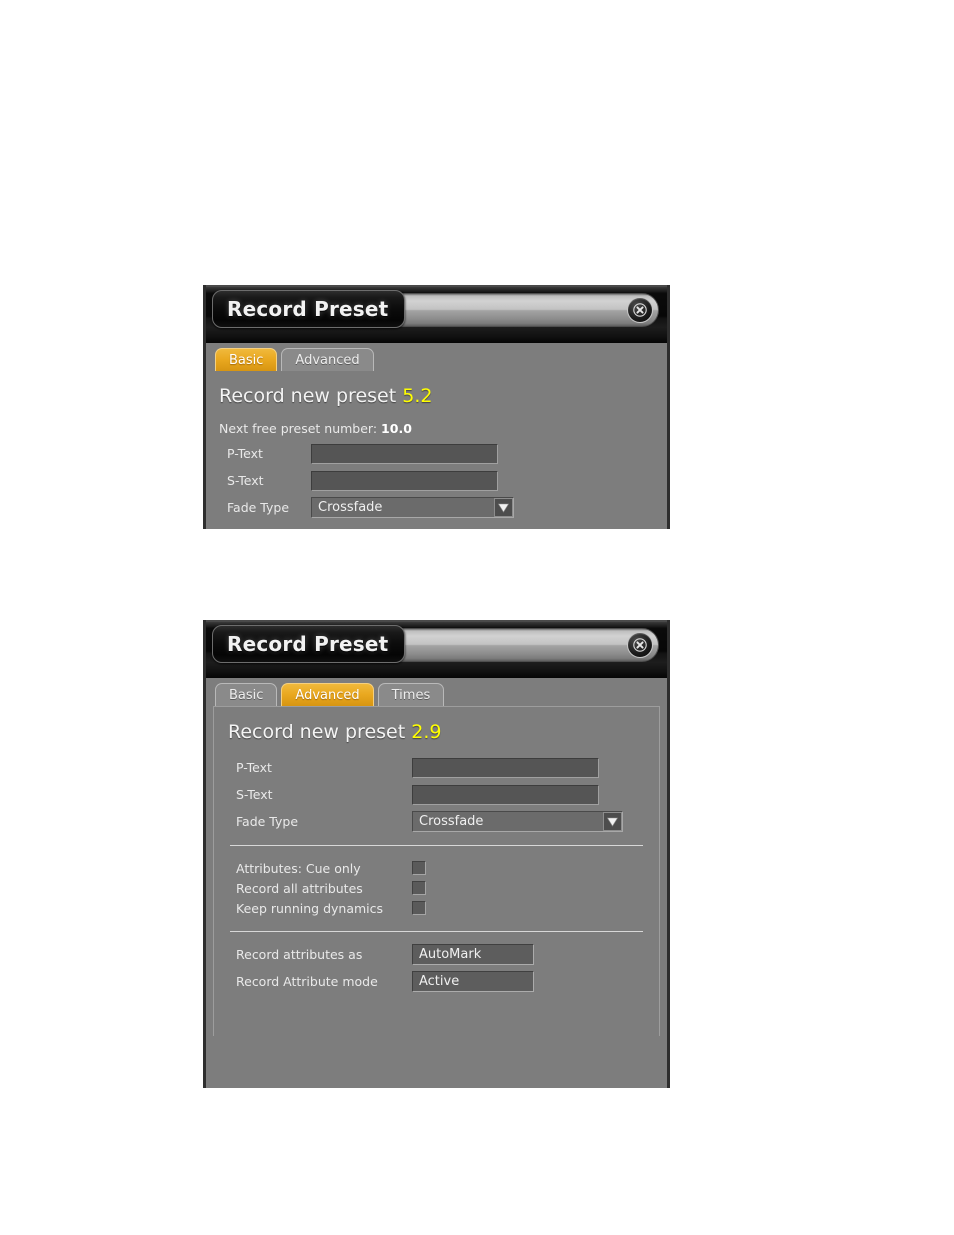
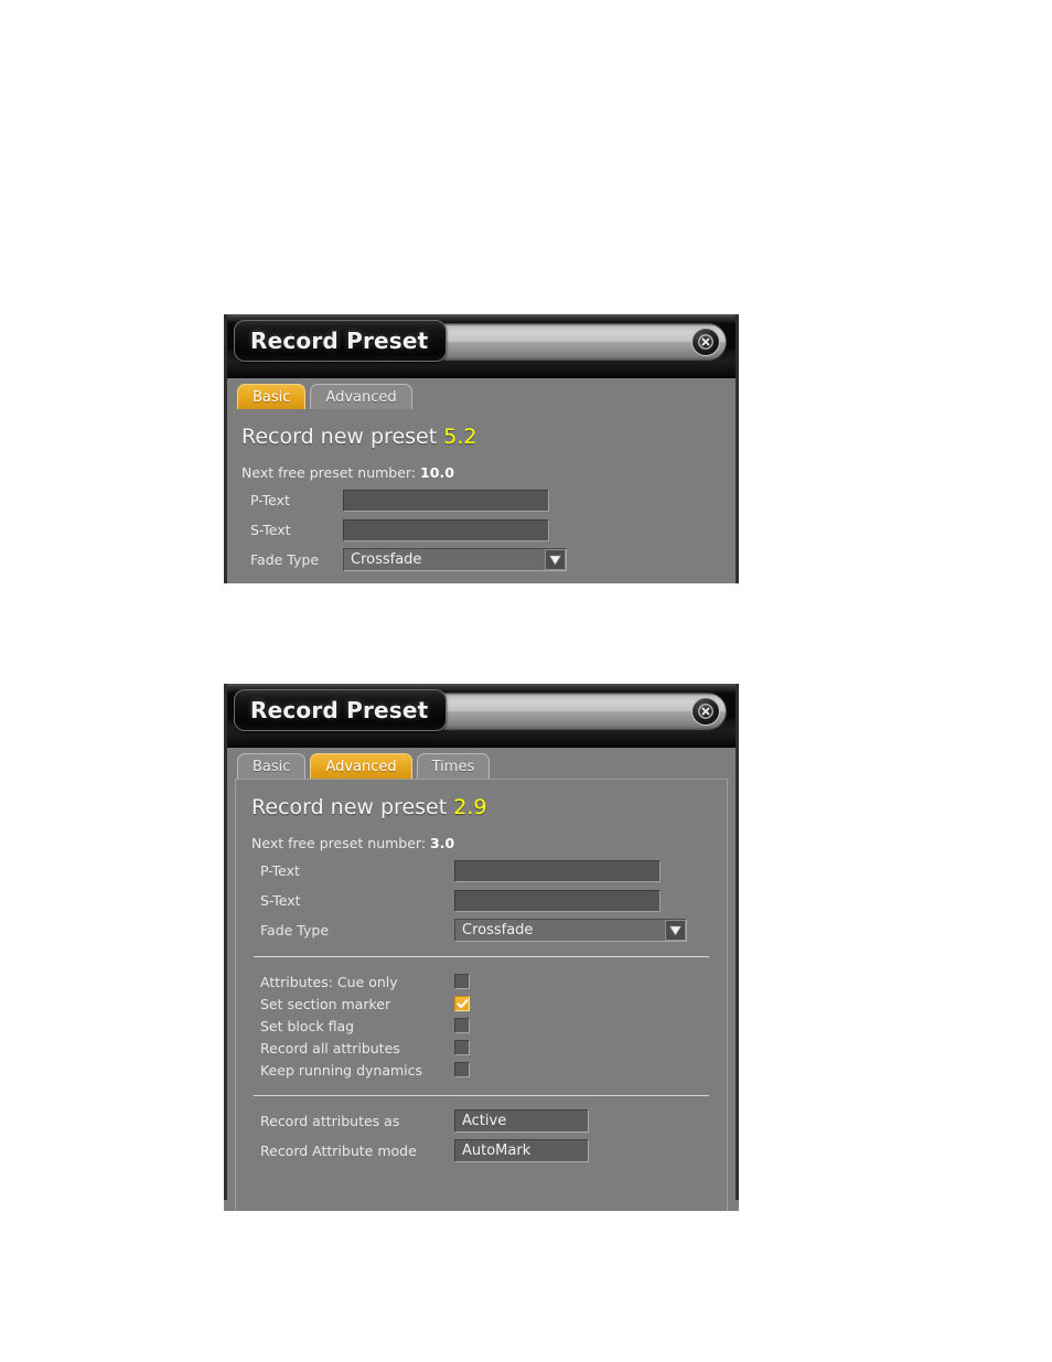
  Record Preset
  Basic
  Advanced
  Record new preset 5.2
  Next free preset number: 10.0
  P-Text
  S-Text
  Fade Type
  Crossfade
  Record Preset
  Basic
  Advanced
  Times
  Record new preset 2.9
+ Next free preset number: 3.0
  P-Text
  S-Text
  Fade Type
  Crossfade
  Attributes: Cue only
+ Set section marker
+ Set block flag
  Record all attributes
  Keep running dynamics
  Record attributes as
- AutoMark
+ Active
  Record Attribute mode
- Active
+ AutoMark
